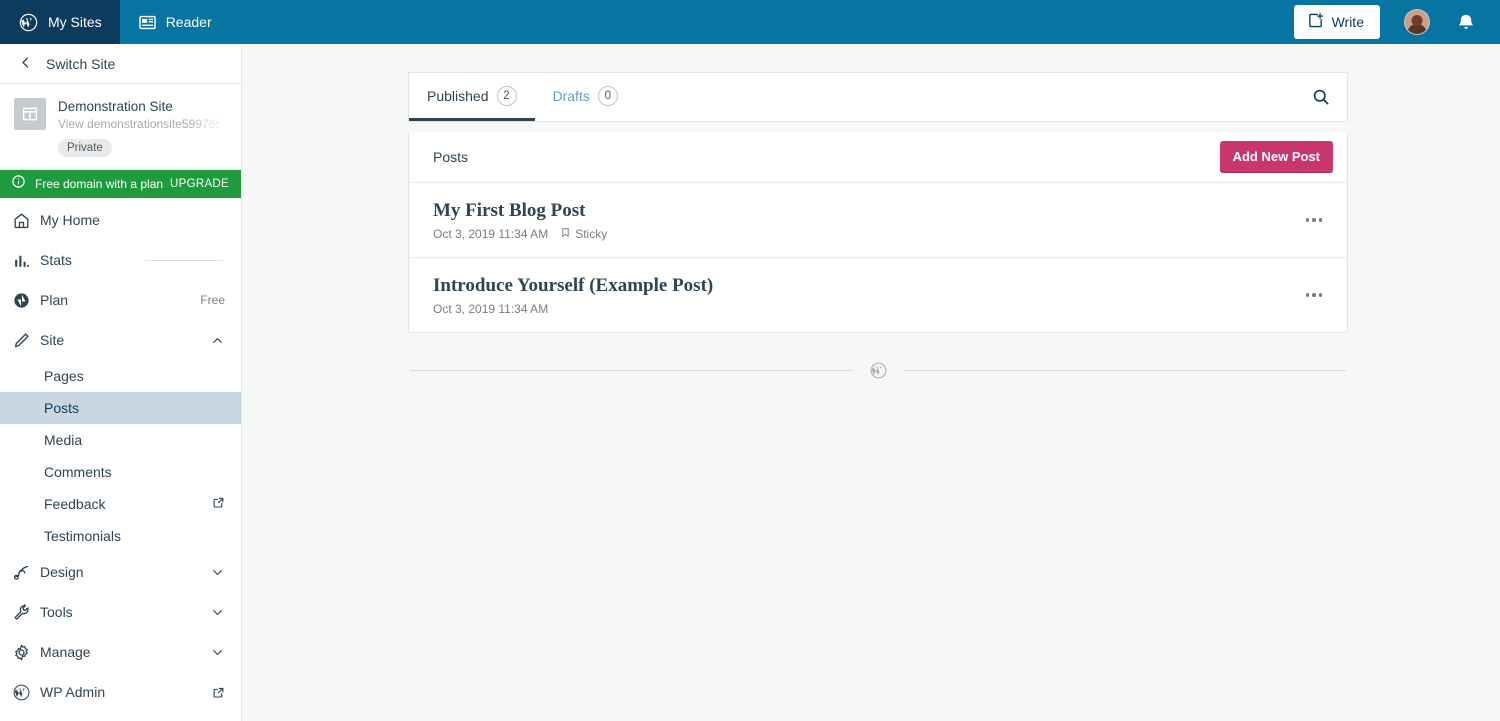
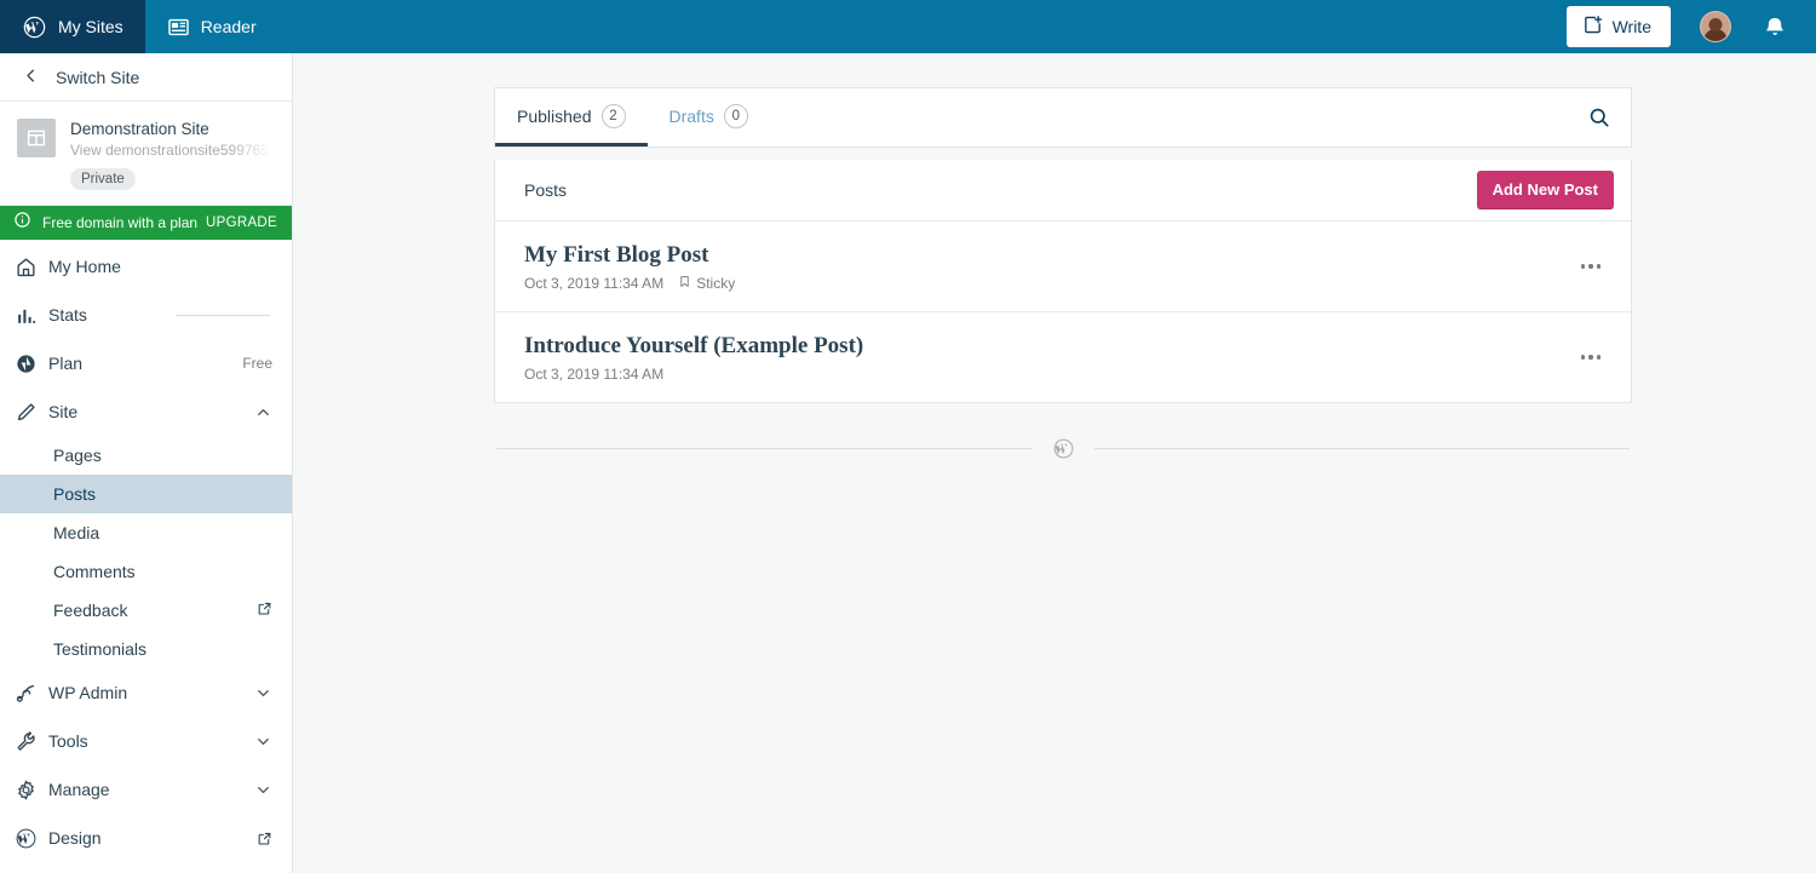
  My Sites
  Reader
  Write
  Switch Site
  Demonstration Site
  View demonstrationsite599765
  Private
  Free domain with a plan
  UPGRADE
  My Home
  Stats
  Plan
  Free
  Site
  Pages
  Posts
  Media
  Comments
  Feedback
  Testimonials
- Design
+ WP Admin
  Tools
  Manage
- WP Admin
+ Design
  Published
  2
  Drafts
  0
  Posts
  Add New Post
  My First Blog Post
  Oct 3, 2019 11:34 AM
  Sticky
  Introduce Yourself (Example Post)
  Oct 3, 2019 11:34 AM
